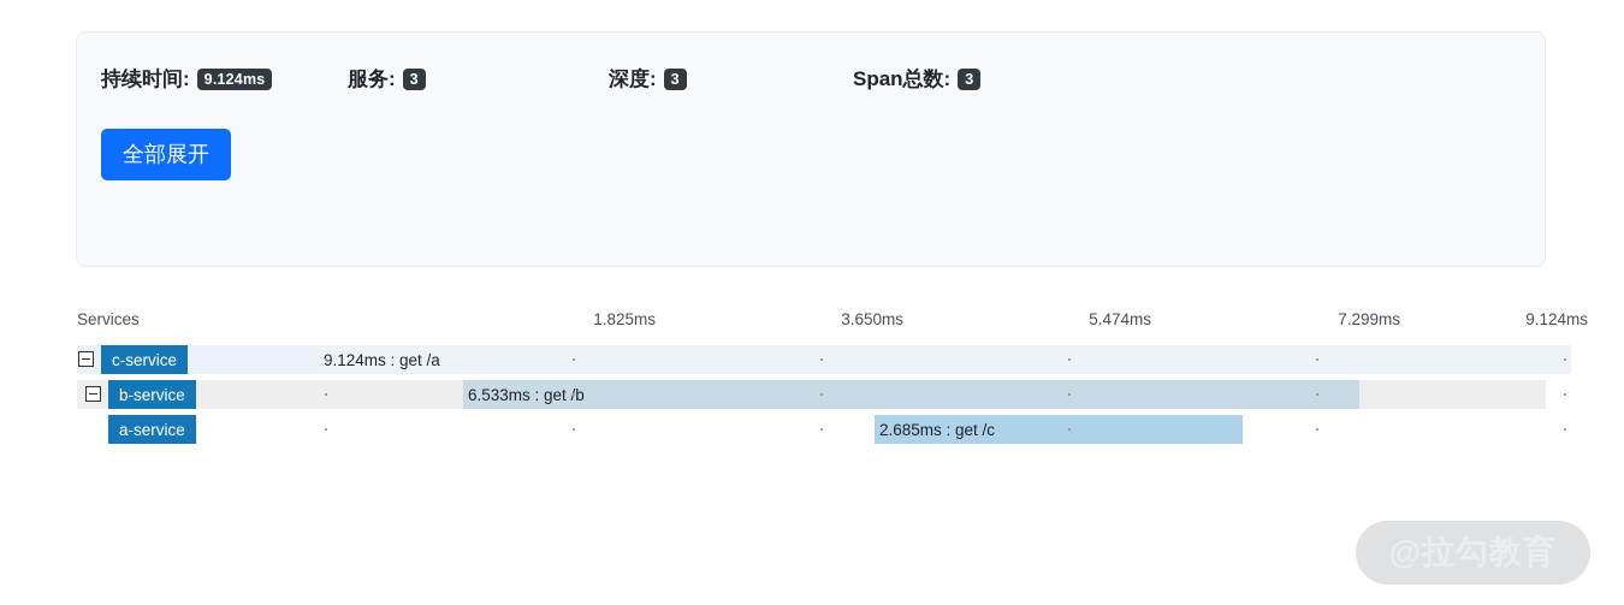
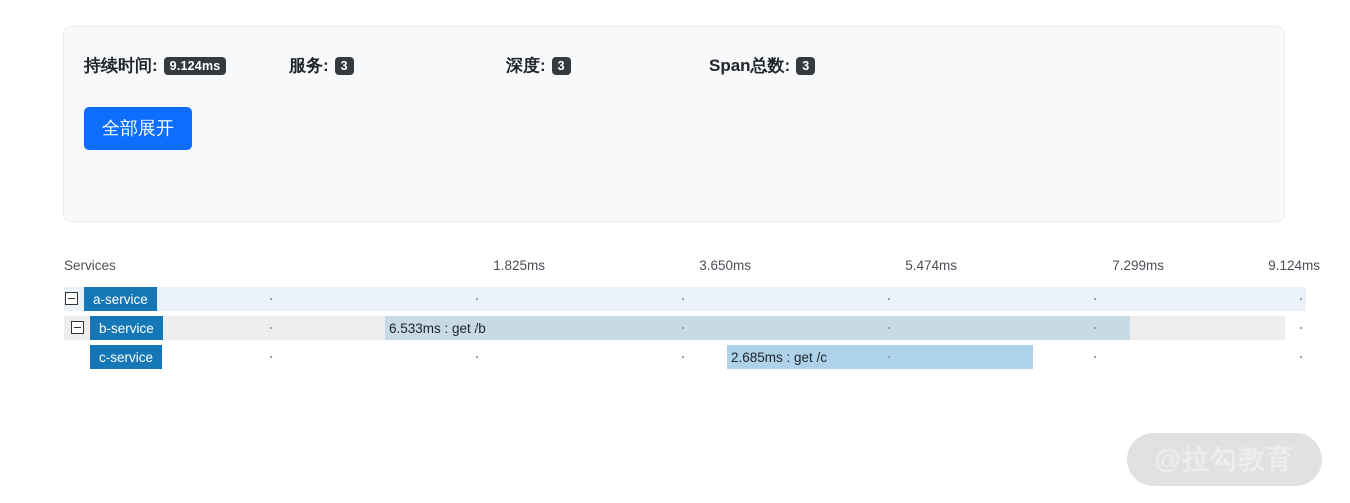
  持续时间:
  9.124ms
  服务:
  3
  深度:
  3
  Span总数:
  3
  全部展开
  Services
  1.825ms
  3.650ms
  5.474ms
  7.299ms
  9.124ms
- 9.124ms : get /a
- c-service
+ a-service
  6.533ms : getb
  b-service
  2.685ms : get /c
- a-service
+ c-service
